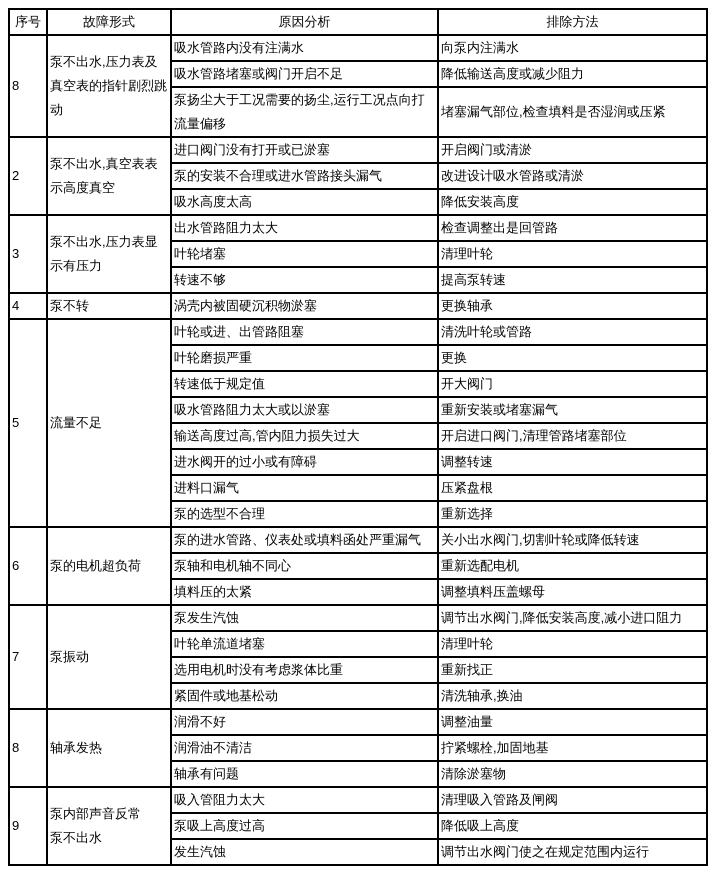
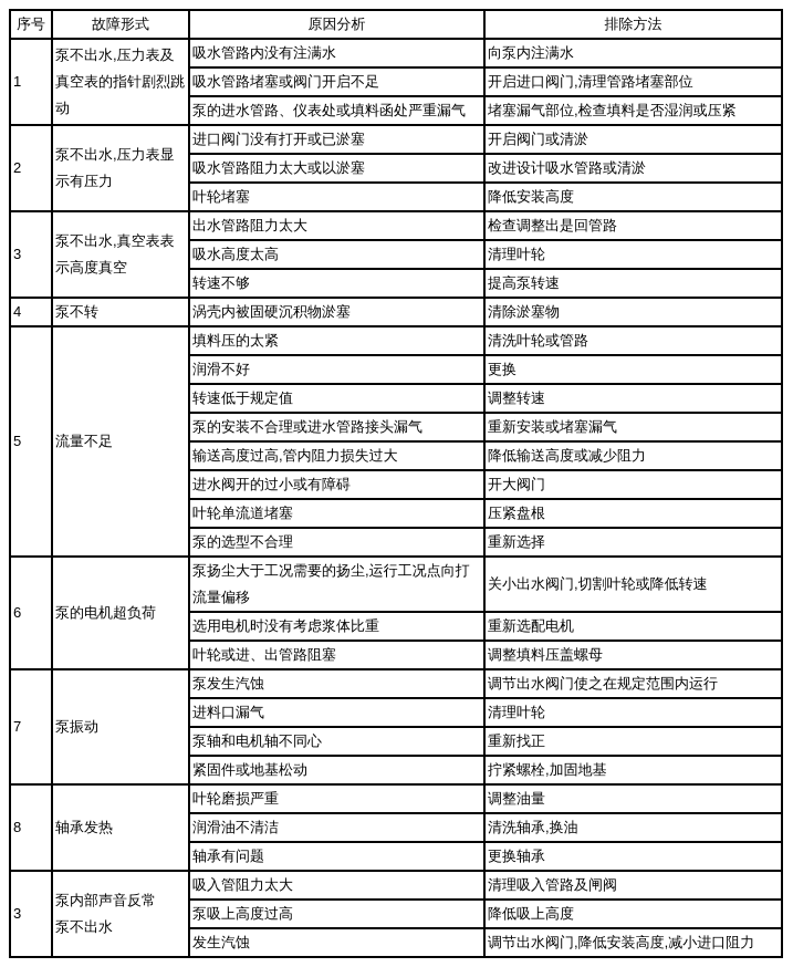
  序号	故障形式	原因分析	排除方法
- 8	泵不出水,压力表及真空表的指针剧烈跳动	吸水管路内没有注满水	向泵内注满水
+ 1	泵不出水,压力表及真空表的指针剧烈跳动	吸水管路内没有注满水	向泵内注满水
- 吸水管路堵塞或阀门开启不足	降低输送高度或减少阻力
+ 吸水管路堵塞或阀门开启不足	开启进口阀门,清理管路堵塞部位
- 泵扬尘大于工况需要的扬尘,运行工况点向打流量偏移	堵塞漏气部位,检查填料是否湿润或压紧
+ 泵的进水管路、仪表处或填料函处严重漏气	堵塞漏气部位,检查填料是否湿润或压紧
- 2	泵不出水,真空表表示高度真空	进口阀门没有打开或已淤塞	开启阀门或清淤
+ 2	泵不出水,压力表显示有压力	进口阀门没有打开或已淤塞	开启阀门或清淤
- 泵的安装不合理或进水管路接头漏气	改进设计吸水管路或清淤
+ 吸水管路阻力太大或以淤塞	改进设计吸水管路或清淤
- 吸水高度太高	降低安装高度
+ 叶轮堵塞	降低安装高度
- 3	泵不出水,压力表显示有压力	出水管路阻力太大	检查调整出是回管路
+ 3	泵不出水,真空表表示高度真空	出水管路阻力太大	检查调整出是回管路
- 叶轮堵塞	清理叶轮
+ 吸水高度太高	清理叶轮
  转速不够	提高泵转速
- 4	泵不转	涡壳内被固硬沉积物淤塞	更换轴承
+ 4	泵不转	涡壳内被固硬沉积物淤塞	清除淤塞物
- 5	流量不足	叶轮或进、出管路阻塞	清洗叶轮或管路
+ 5	流量不足	填料压的太紧	清洗叶轮或管路
- 叶轮磨损严重	更换
+ 润滑不好	更换
- 转速低于规定值	开大阀门
+ 转速低于规定值	调整转速
- 吸水管路阻力太大或以淤塞	重新安装或堵塞漏气
+ 泵的安装不合理或进水管路接头漏气	重新安装或堵塞漏气
- 输送高度过高,管内阻力损失过大	开启进口阀门,清理管路堵塞部位
+ 输送高度过高,管内阻力损失过大	降低输送高度或减少阻力
- 进水阀开的过小或有障碍	调整转速
+ 进水阀开的过小或有障碍	开大阀门
- 进料口漏气	压紧盘根
+ 叶轮单流道堵塞	压紧盘根
  泵的选型不合理	重新选择
- 6	泵的电机超负荷	泵的进水管路、仪表处或填料函处严重漏气	关小出水阀门,切割叶轮或降低转速
+ 6	泵的电机超负荷	泵扬尘大于工况需要的扬尘,运行工况点向打流量偏移	关小出水阀门,切割叶轮或降低转速
- 泵轴和电机轴不同心	重新选配电机
+ 选用电机时没有考虑浆体比重	重新选配电机
- 填料压的太紧	调整填料压盖螺母
+ 叶轮或进、出管路阻塞	调整填料压盖螺母
- 7	泵振动	泵发生汽蚀	调节出水阀门,降低安装高度,减小进口阻力
+ 7	泵振动	泵发生汽蚀	调节出水阀门使之在规定范围内运行
- 叶轮单流道堵塞	清理叶轮
+ 进料口漏气	清理叶轮
- 选用电机时没有考虑浆体比重	重新找正
+ 泵轴和电机轴不同心	重新找正
- 紧固件或地基松动	清洗轴承,换油
+ 紧固件或地基松动	拧紧螺栓,加固地基
- 8	轴承发热	润滑不好	调整油量
+ 8	轴承发热	叶轮磨损严重	调整油量
- 润滑油不清洁	拧紧螺栓,加固地基
+ 润滑油不清洁	清洗轴承,换油
- 轴承有问题	清除淤塞物
+ 轴承有问题	更换轴承
- 9	泵内部声音反常 泵不出水	吸入管阻力太大	清理吸入管路及闸阀
+ 3	泵内部声音反常 泵不出水	吸入管阻力太大	清理吸入管路及闸阀
  泵吸上高度过高	降低吸上高度
- 发生汽蚀	调节出水阀门使之在规定范围内运行
+ 发生汽蚀	调节出水阀门,降低安装高度,减小进口阻力
